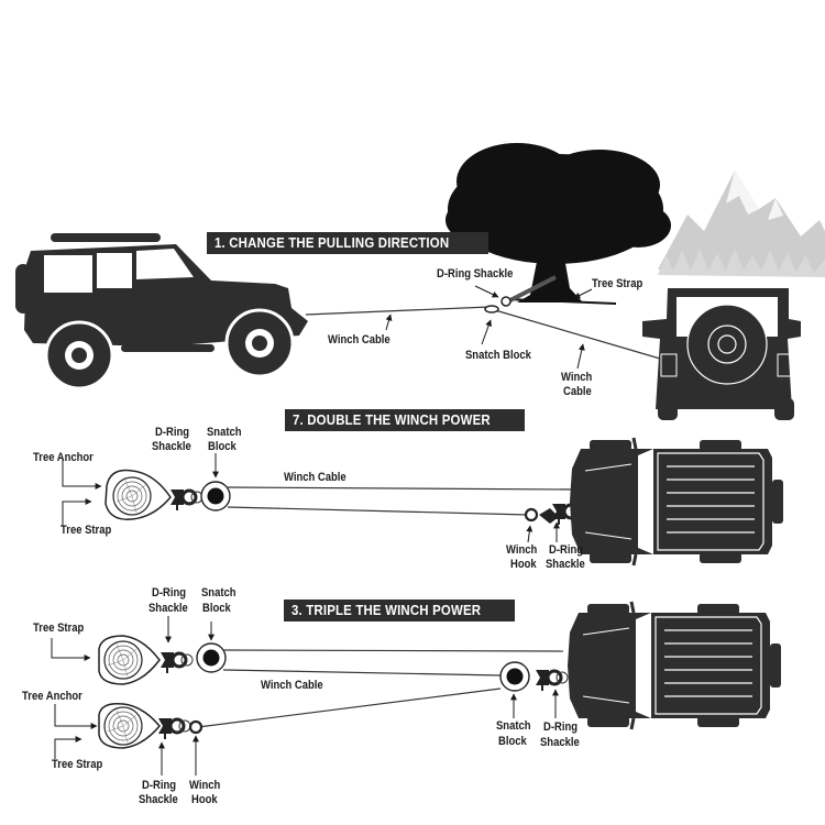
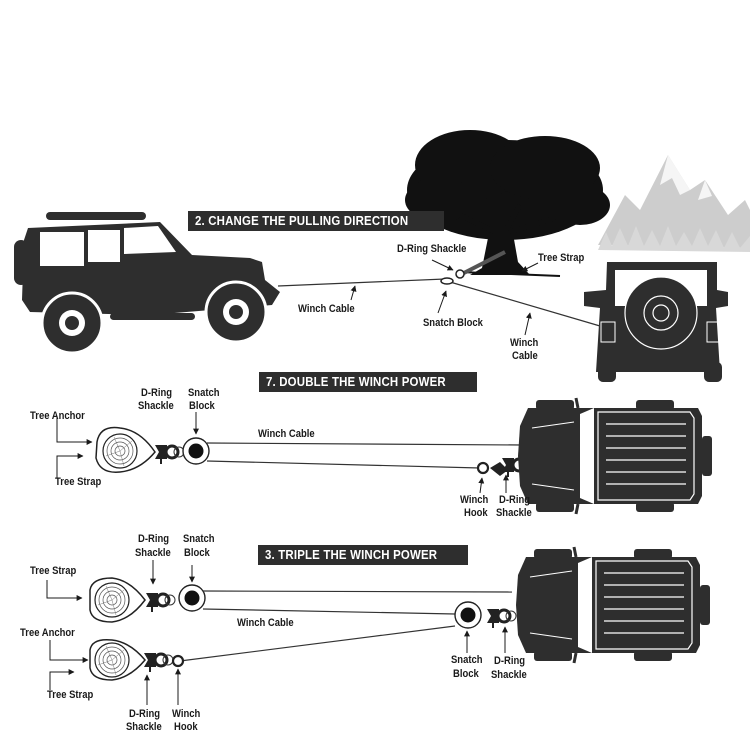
- 1. CHANGE THE PULLING DIRECTION
+ 2. CHANGE THE PULLING DIRECTION
  7. DOUBLE THE WINCH POWER
  3. TRIPLE THE WINCH POWER
  D-Ring Shackle
  Tree Strap
  Winch Cable
  Snatch Block
  Winch
  Cable
  Tree Anchor
  Tree Strap
  D-Ring
  Shackle
  Snatch
  Block
  Winch Cable
  Winch
  Hook
  D-Ring
  Shackle
  Tree Strap
  Tree Anchor
  Tree Strap
  D-Ring
  Shackle
  Snatch
  Block
  Winch Cable
  Snatch
  Block
  D-Ring
  Shackle
  D-Ring
  Shackle
  Winch
  Hook
